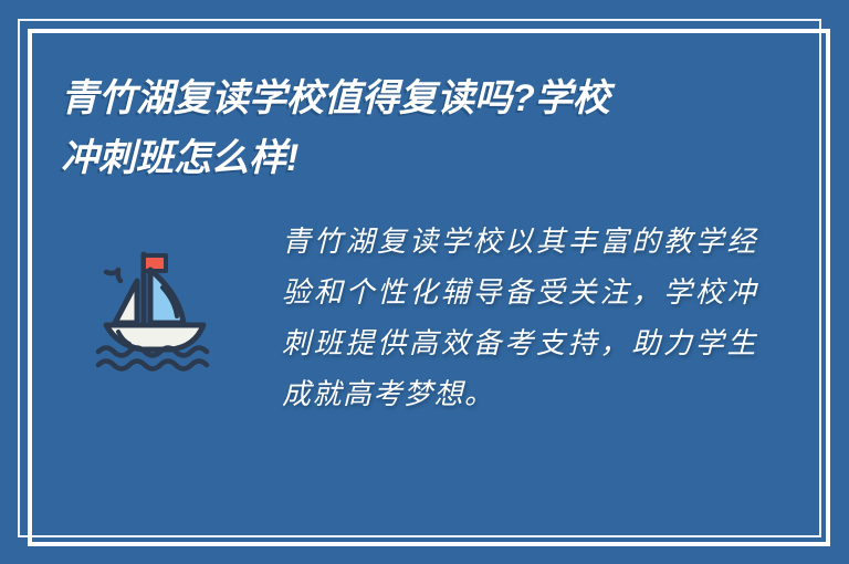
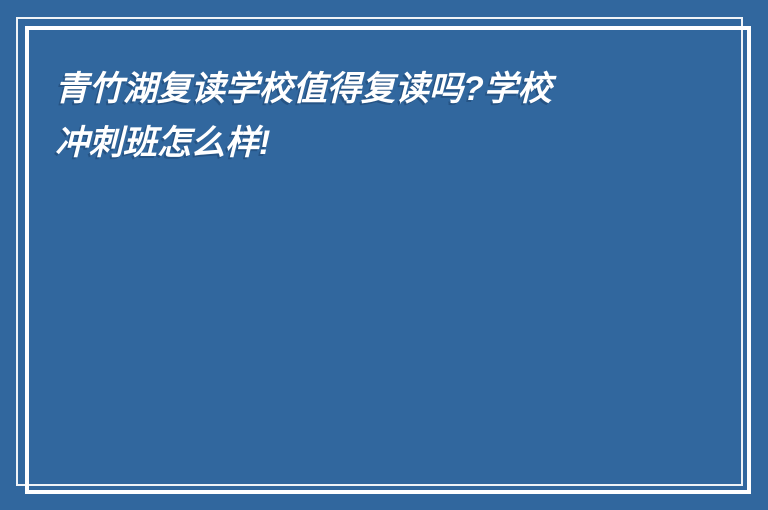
  青竹湖复读学校值得复读吗?学校
  冲刺班怎么样!
- 青竹湖复读学校以其丰富的教学经验和个性化辅导备受关注，学校冲刺班提供高效备考支持，助力学生成就高考梦想。
